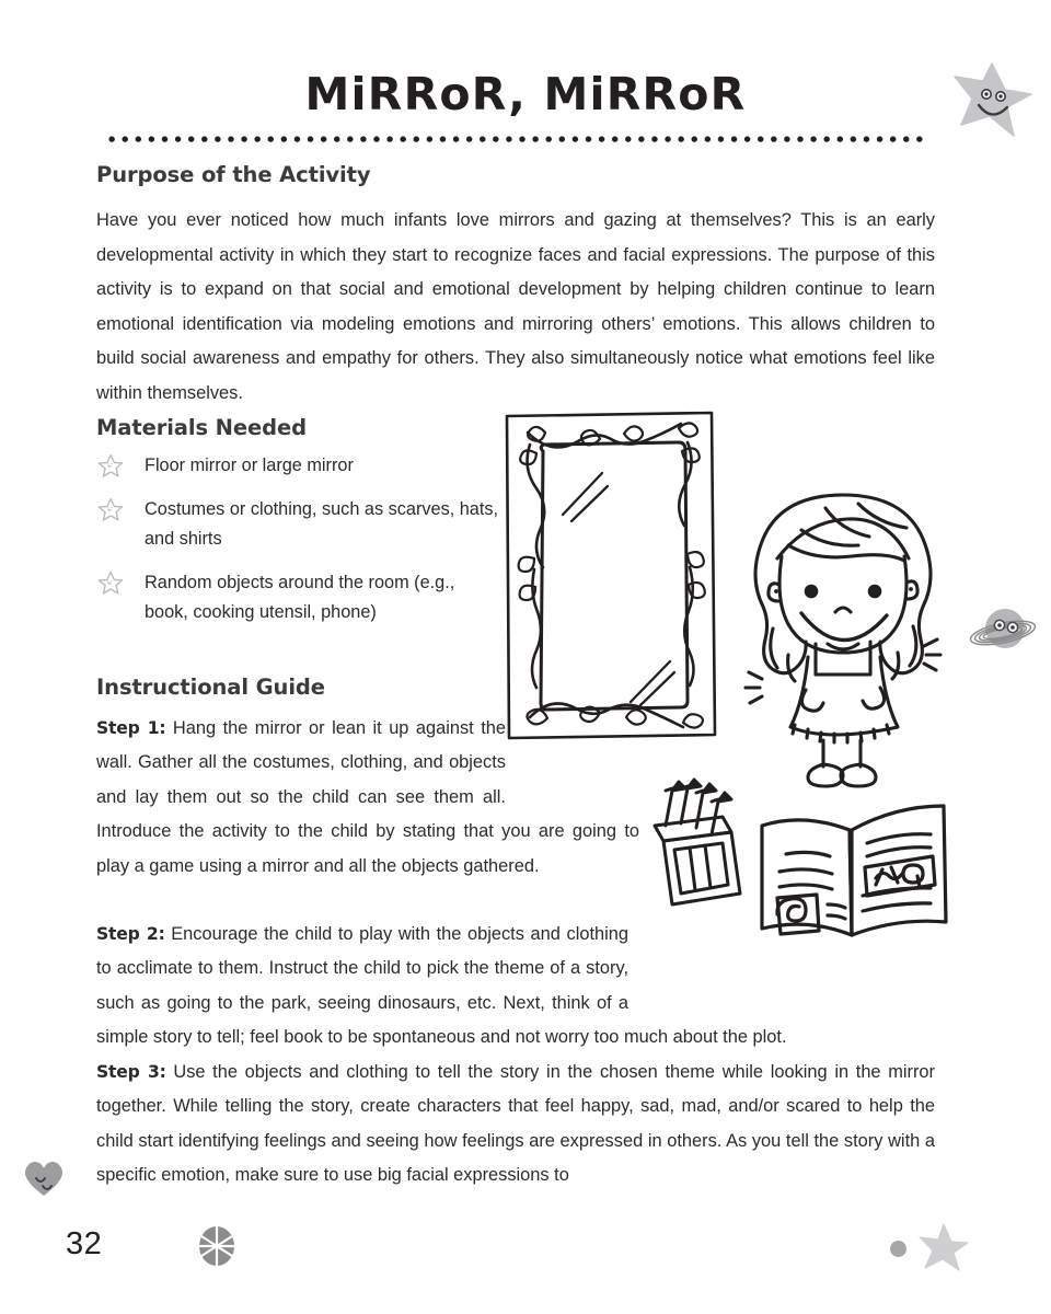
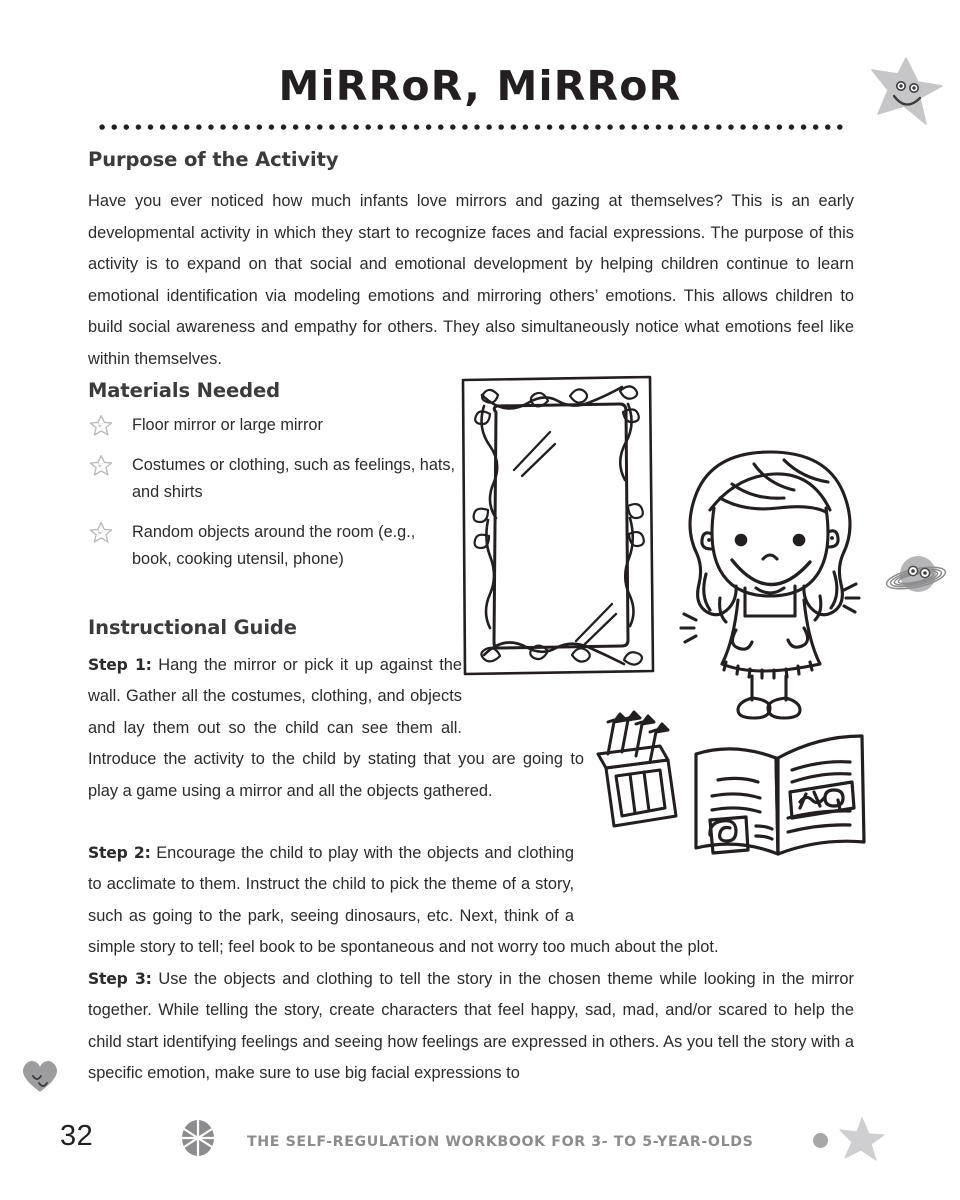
  MiRRoR, MiRRoR
  Purpose of the Activity
  Have you ever noticed how much infants love mirrors and gazing at themselves? This is an early developmental activity in which they start to recognize faces and facial expressions. The purpose of this activity is to expand on that social and emotional development by helping children continue to learn emotional identification via modeling emotions and mirroring others’ emotions. This allows children to build social awareness and empathy for others. They also simultaneously notice what emotions feel like within themselves.
  Materials Needed
  Floor mirror or large mirror
- Costumes or clothing, such as scarves, hats, and shirts
+ Costumes or clothing, such as feelings, hats, and shirts
  Random objects around the room (e.g., book, cooking utensil, phone)
  Instructional Guide
- Step 1: Hang the mirror or lean it up against the wall. Gather all the costumes, clothing, and objects and lay them out so the child can see them all. Introduce the activity to the child by stating that you are going to play a game using a mirror and all the objects gathered.
+ Step 1: Hang the mirror or pick it up against the wall. Gather all the costumes, clothing, and objects and lay them out so the child can see them all. Introduce the activity to the child by stating that you are going to play a game using a mirror and all the objects gathered.
  Step 2: Encourage the child to play with the objects and clothing to acclimate to them. Instruct the child to pick the theme of a story, such as going to the park, seeing dinosaurs, etc. Next, think of a simple story to tell; feel book to be spontaneous and not worry too much about the plot.
  Step 3: Use the objects and clothing to tell the story in the chosen theme while looking in the mirror together. While telling the story, create characters that feel happy, sad, mad, and/or scared to help the child start identifying feelings and seeing how feelings are expressed in others. As you tell the story with a specific emotion, make sure to use big facial expressions to
  32
+ THE SELF-REGULATiON WORKBOOK FOR 3- TO 5-YEAR-OLDS
